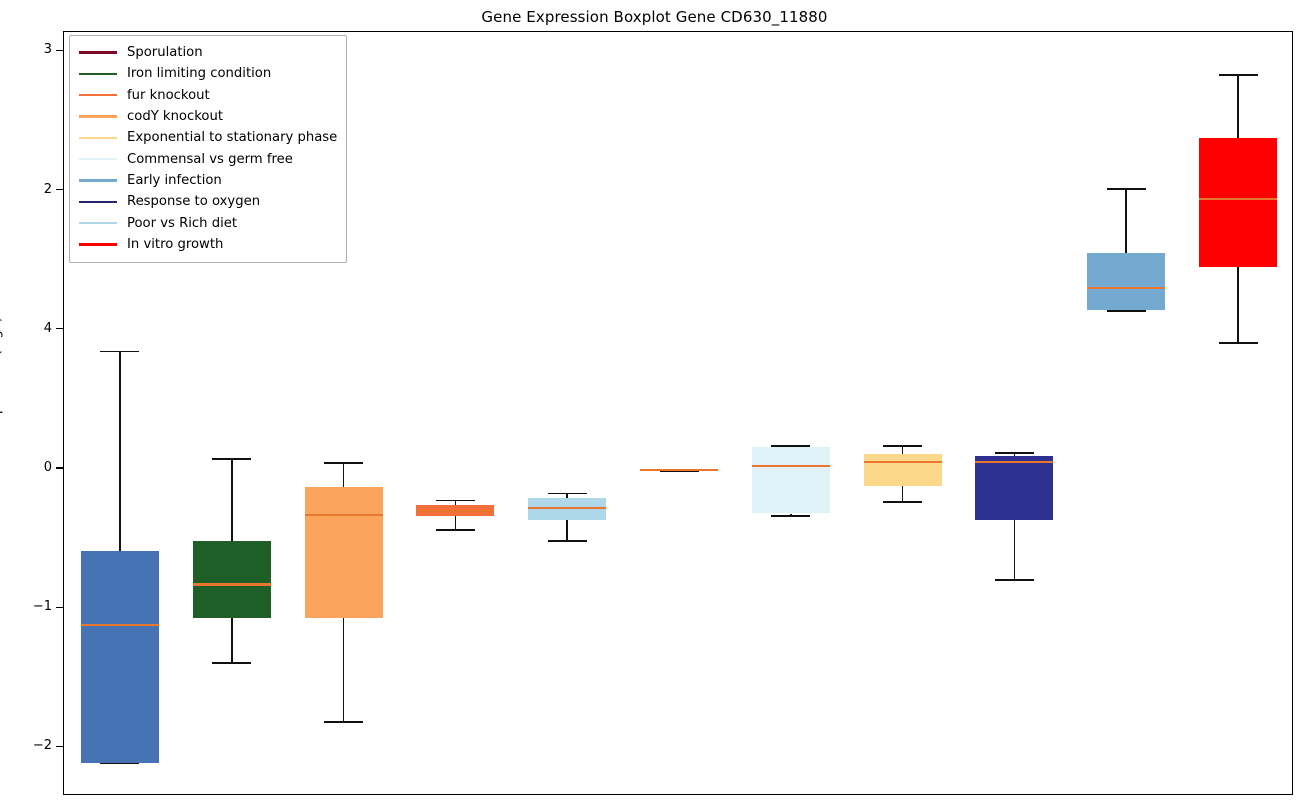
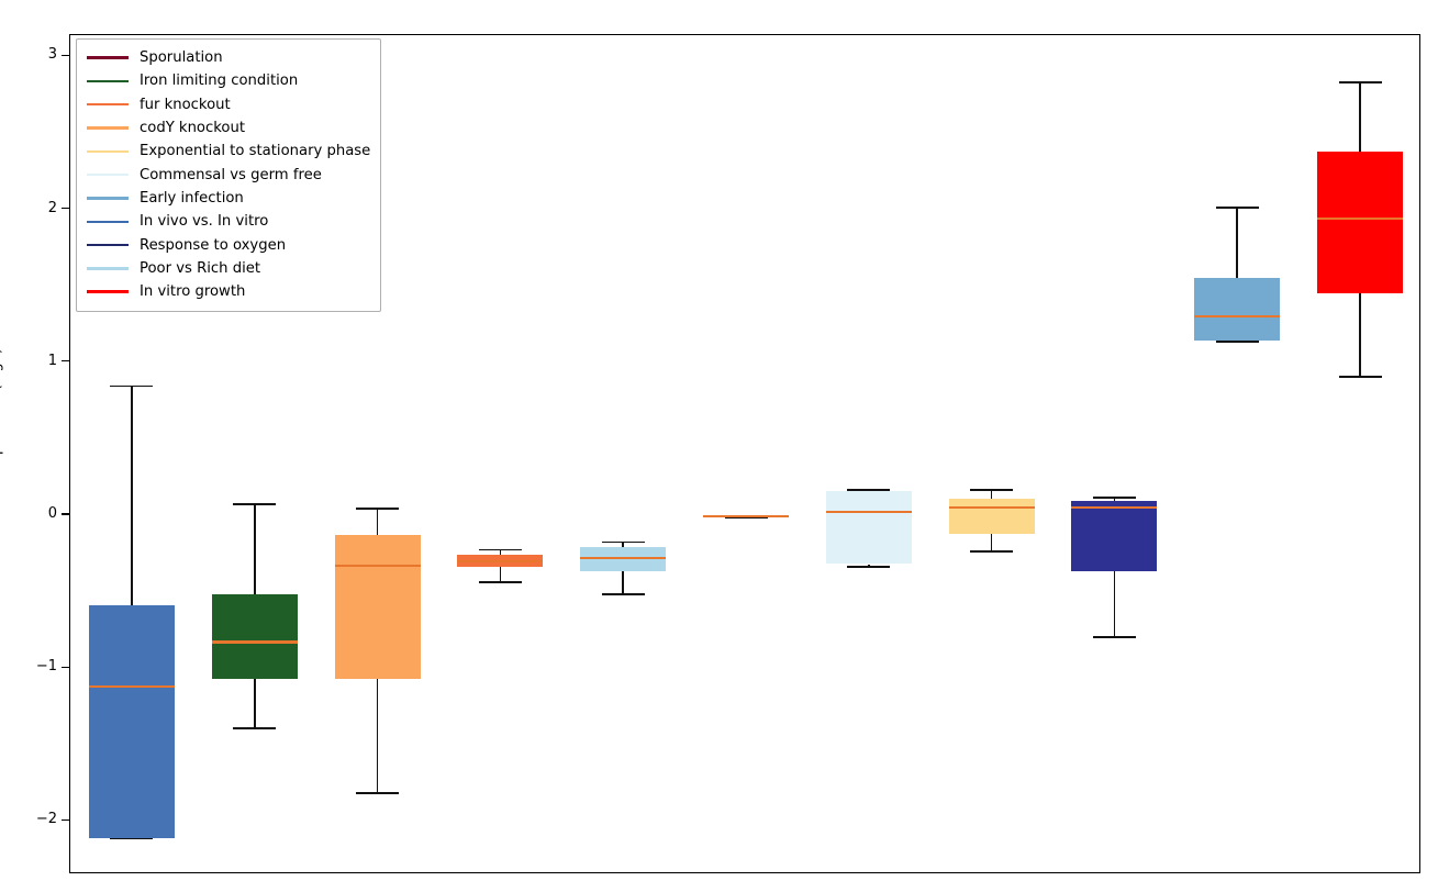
- Gene Expression Boxplot Gene CD630_11880
  3
  2
- 4
+ 1
  0
  −1
  −2
  Sporulation
  Iron limiting condition
  fur knockout
  codY knockout
  Exponential to stationary phase
  Commensal vs germ free
  Early infection
+ In vivo vs. In vitro
  Response to oxygen
  Poor vs Rich diet
  In vitro growth
